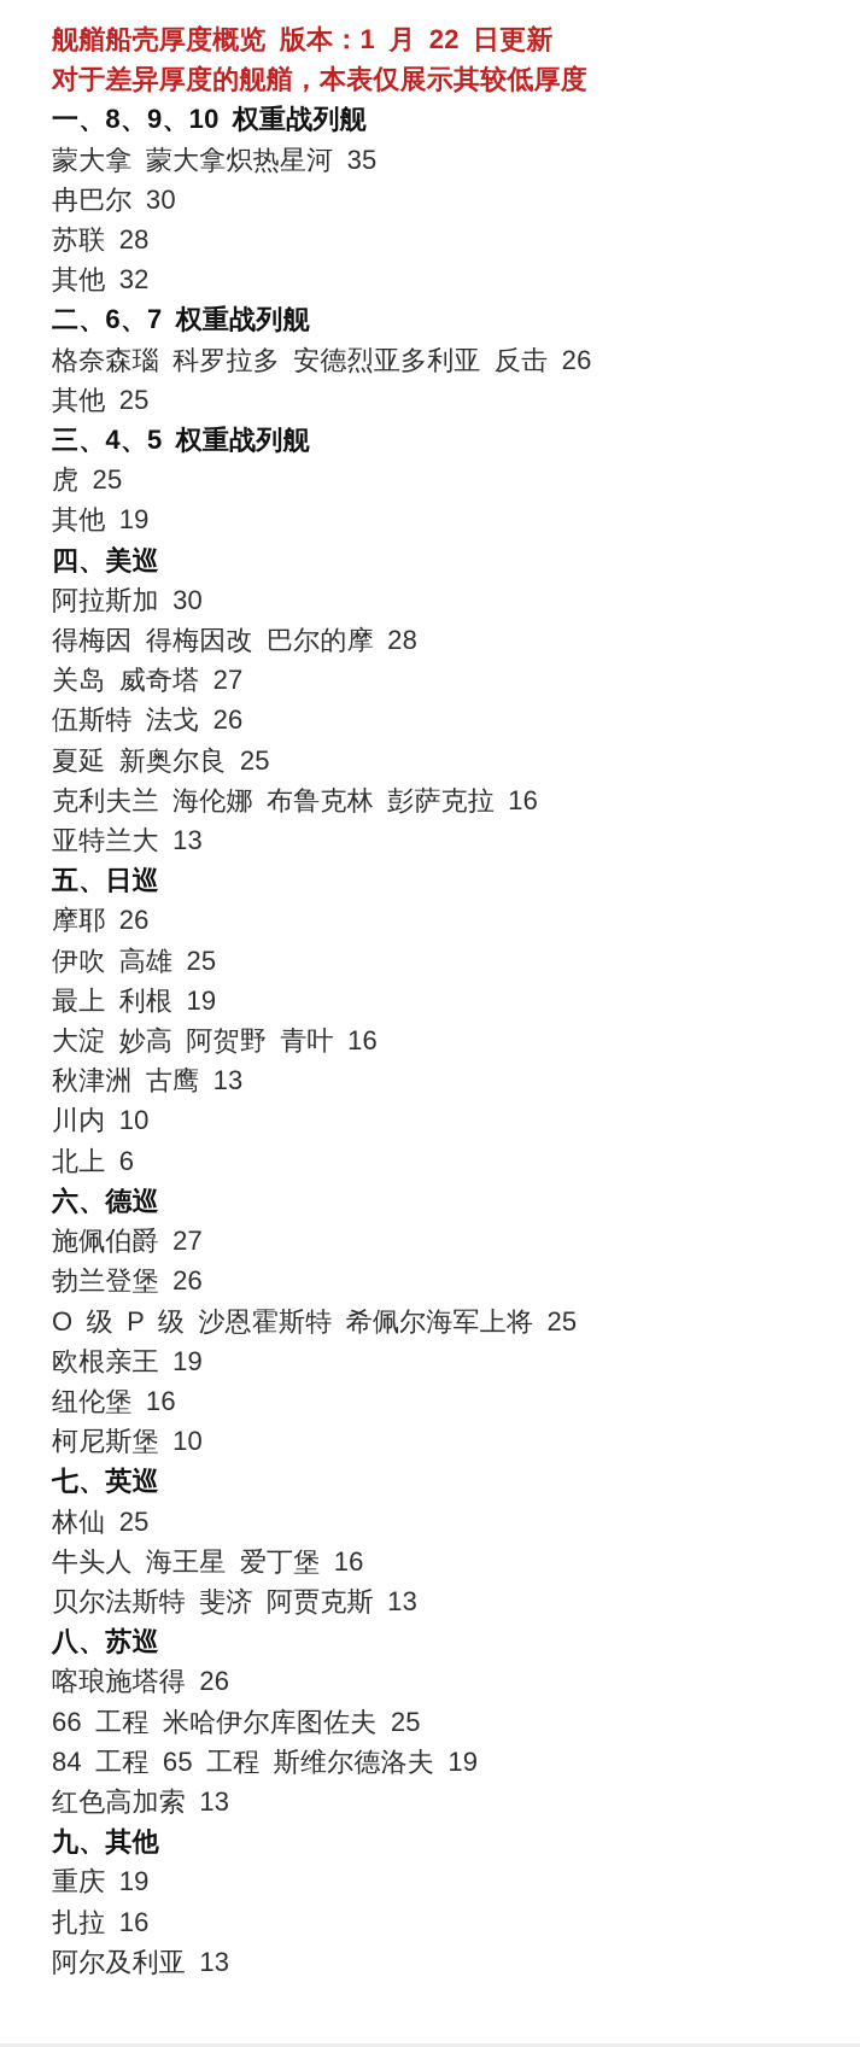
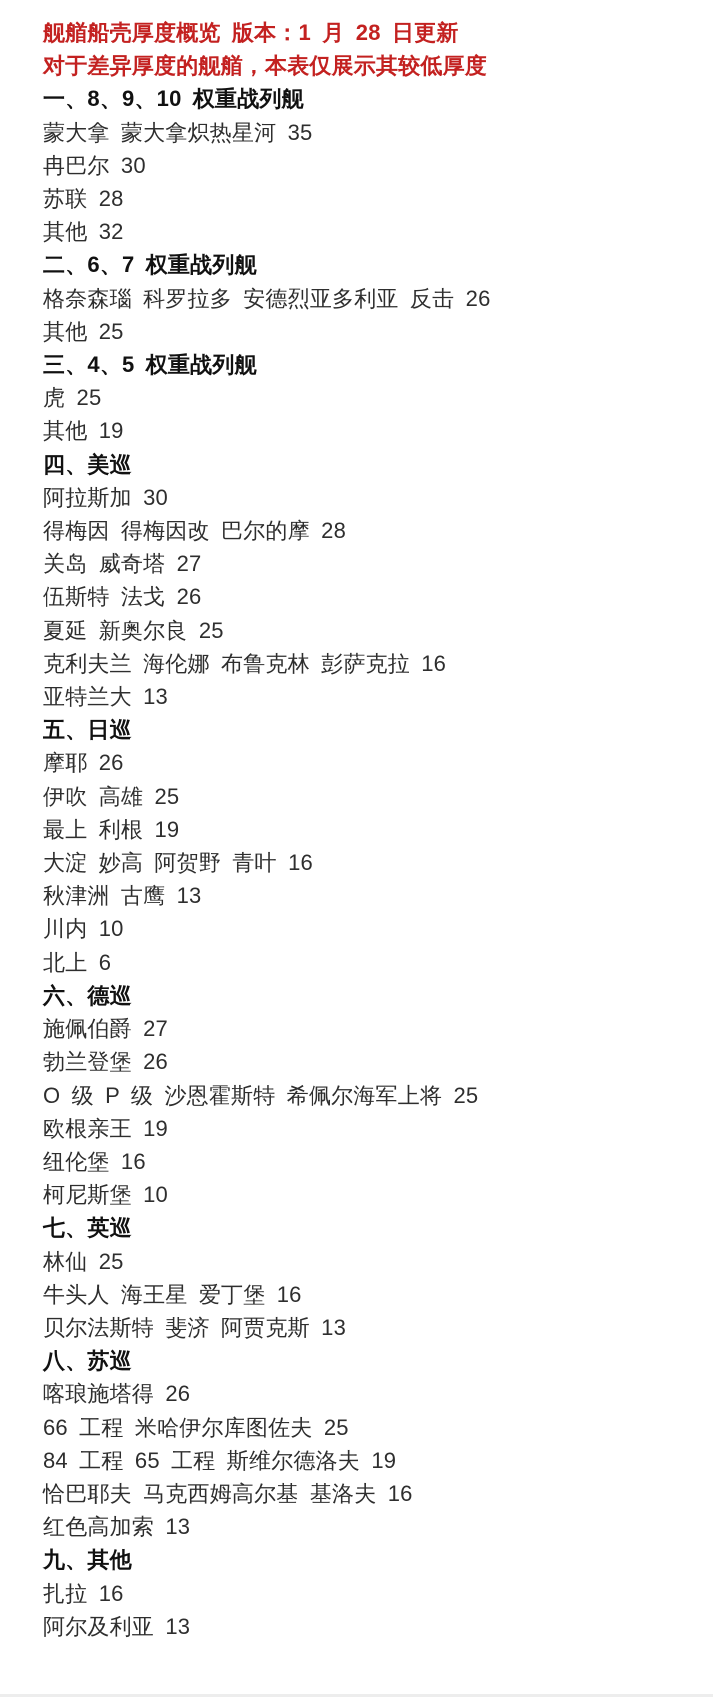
- 舰艏船壳厚度概览 版本：1 月 22 日更新
+ 舰艏船壳厚度概览 版本：1 月 28 日更新
  对于差异厚度的舰艏，本表仅展示其较低厚度
  一、8、9、10 权重战列舰
  蒙大拿 蒙大拿炽热星河 35
  冉巴尔 30
  苏联 28
  其他 32
  二、6、7 权重战列舰
  格奈森瑙 科罗拉多 安德烈亚多利亚 反击 26
  其他 25
  三、4、5 权重战列舰
  虎 25
  其他 19
  四、美巡
  阿拉斯加 30
  得梅因 得梅因改 巴尔的摩 28
  关岛 威奇塔 27
  伍斯特 法戈 26
  夏延 新奥尔良 25
  克利夫兰 海伦娜 布鲁克林 彭萨克拉 16
  亚特兰大 13
  五、日巡
  摩耶 26
  伊吹 高雄 25
  最上 利根 19
  大淀 妙高 阿贺野 青叶 16
  秋津洲 古鹰 13
  川内 10
  北上 6
  六、德巡
  施佩伯爵 27
  勃兰登堡 26
  O 级 P 级 沙恩霍斯特 希佩尔海军上将 25
  欧根亲王 19
  纽伦堡 16
  柯尼斯堡 10
  七、英巡
  林仙 25
  牛头人 海王星 爱丁堡 16
  贝尔法斯特 斐济 阿贾克斯 13
  八、苏巡
  喀琅施塔得 26
  66 工程 米哈伊尔库图佐夫 25
  84 工程 65 工程 斯维尔德洛夫 19
+ 恰巴耶夫 马克西姆高尔基 基洛夫 16
  红色高加索 13
  九、其他
- 重庆 19
  扎拉 16
  阿尔及利亚 13
